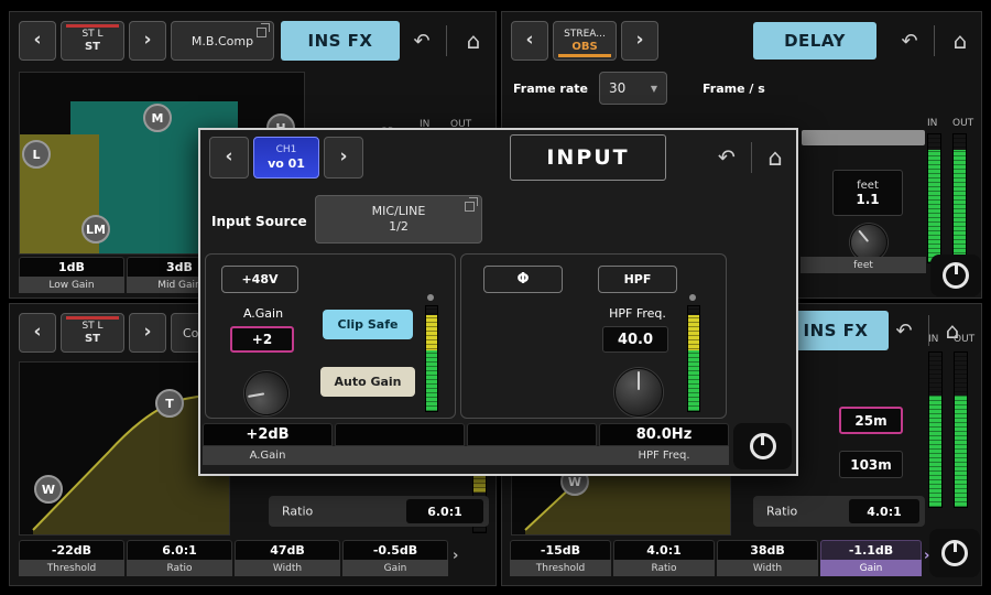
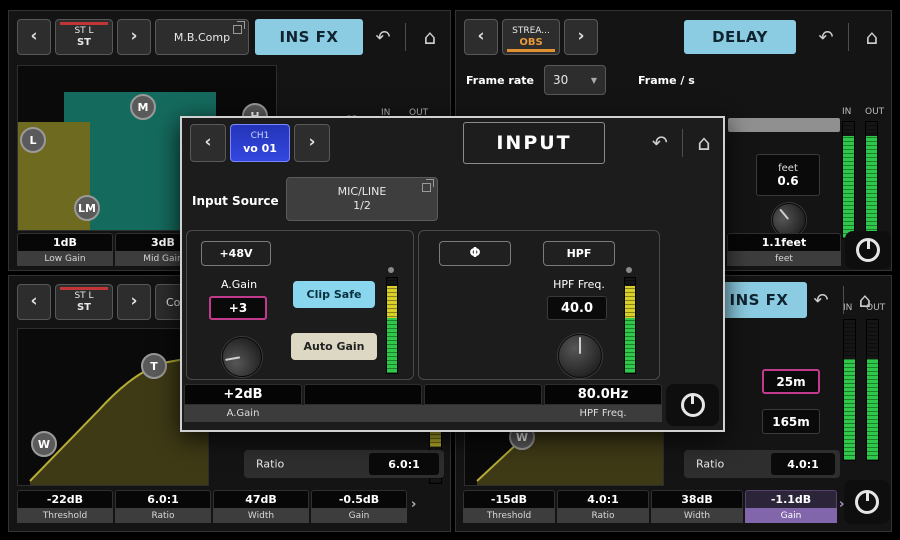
  ‹
  ST L
  ST
  ›
  M.B.Comp
  INS FX
  ↶
  ⌂
  IN
  OUT
  L
  M
  LM
  1dB
  Low Gain
  3dB
  Mid Gai
  ‹
  STREA...
  OBS
  ›
  DELAY
  ↶
  ⌂
  Frame rate
  30
  ▼
  Frame / s
  feet
- 1.1
+ 0.6
  IN
  OUT
+ 1.1feet
  feet
  ‹
  ST L
  ST
  ›
  T
  W
  Ratio
  6.0:1
  -22dB
  Threshold
  6.0:1
  Ratio
  47dB
  Width
  -0.5dB
  Gain
  ›
  INS FX
  ↶
  ⌂
  IN
  OUT
  W
  25m
- 103m
+ 165m
  Ratio
  4.0:1
  -15dB
  Threshold
  4.0:1
  Ratio
  38dB
  Width
  -1.1dB
  Gain
  ›
  ‹
  CH1
  vo 01
  ›
  INPUT
  ↶
  ⌂
  Input Source
  MIC/LINE
  1/2
  +48V
  A.Gain
- +2
+ +3
  Clip Safe
  Auto Gain
  Φ
  HPF
  HPF Freq.
  40.0
  +2dB
  80.0Hz
  A.Gain
  HPF Freq.
